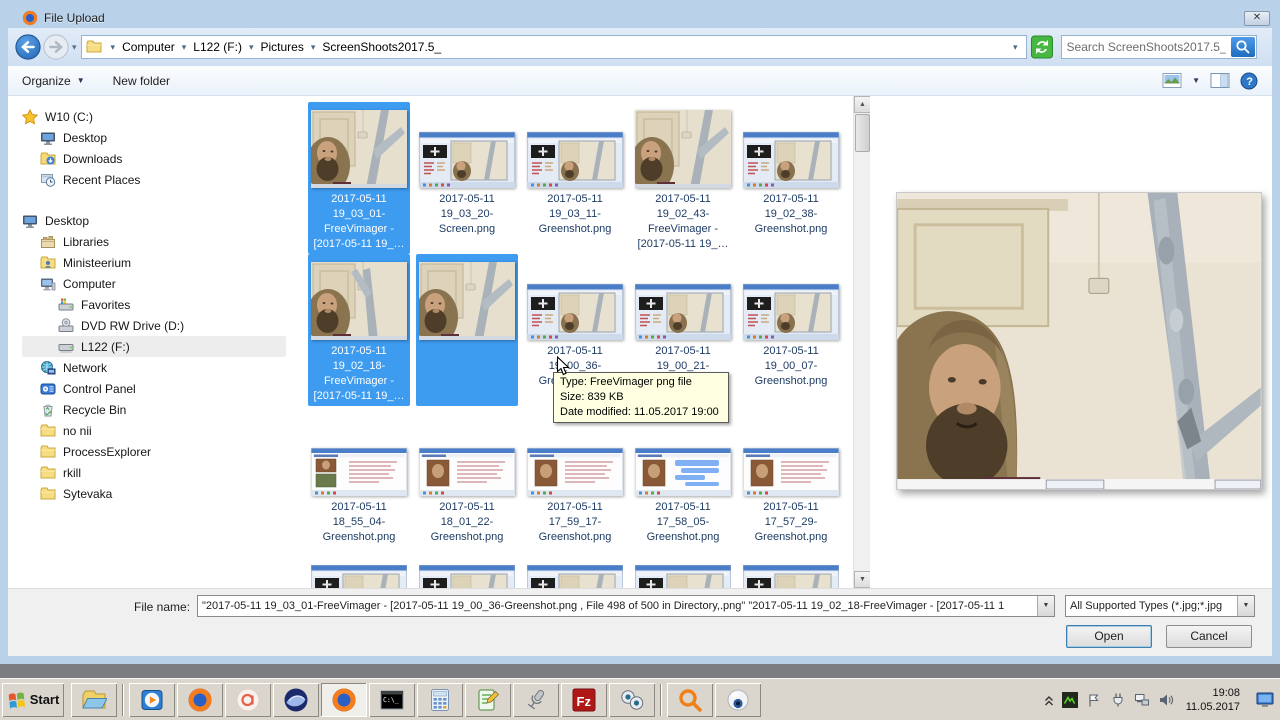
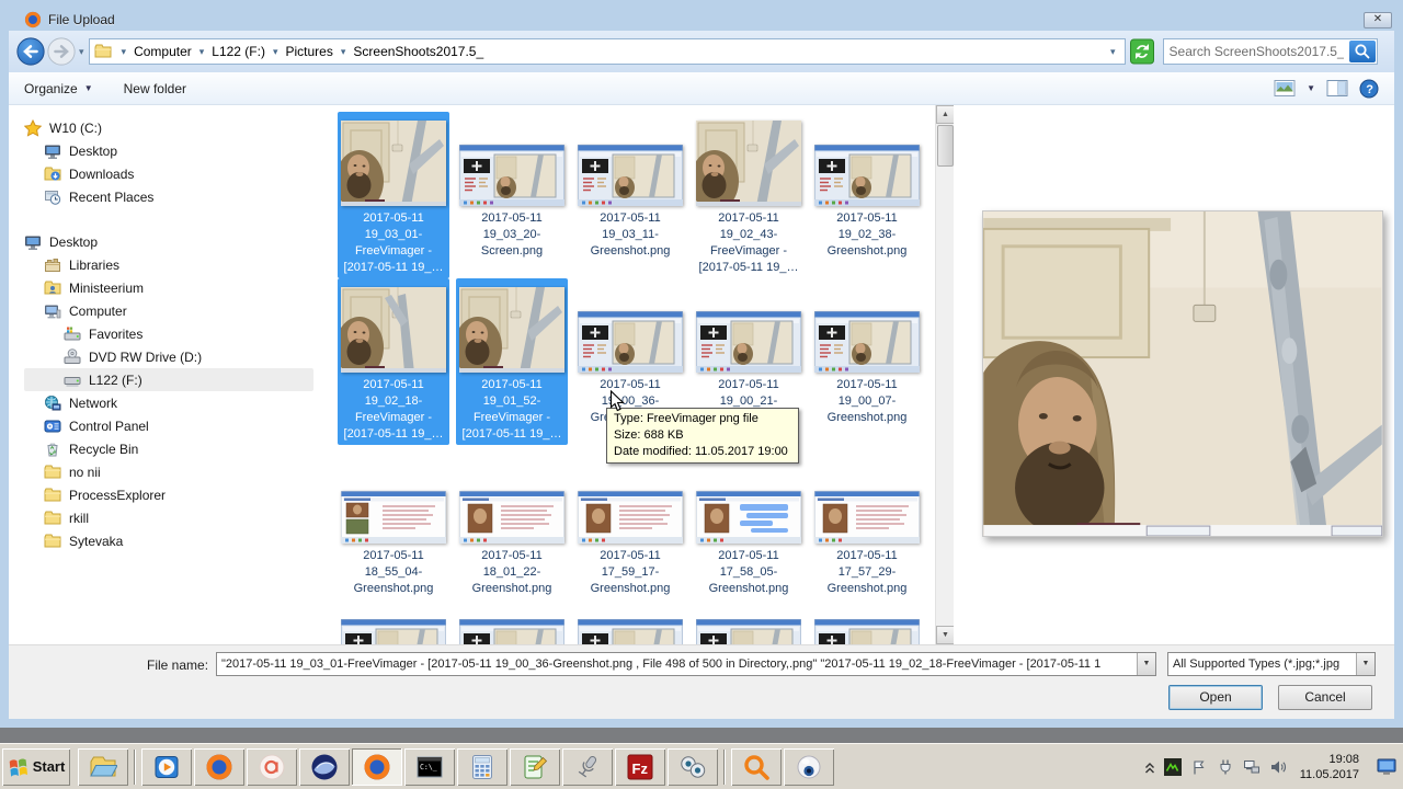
  File Upload
  ✕
  ▾
  ▾
  Computer
  ▾
  L122 (F:)
  ▾
  Pictures
  ▾
  ScreenShoots2017.5_
  ▾
  Search ScreenShoots2017.5_
  Organize
  ▼
  New folder
  ▼
  ?
  W10 (C:)
  Desktop
  Downloads
  Recent Places
  Desktop
  Libraries
  Ministeerium
  Computer
  Favorites
  DVD RW Drive (D:)
  L122 (F:)
  Network
  Control Panel
  Recycle Bin
  no nii
  ProcessExplorer
  rkill
  Sytevaka
  2017-05-11 19_03_01-FreeVimager - [2017-05-11 19_…
  2017-05-11 19_03_20-Screen.png
  2017-05-11 19_03_11-Greenshot.png
  2017-05-11 19_02_43-FreeVimager - [2017-05-11 19_…
  2017-05-11 19_02_38-Greenshot.png
  2017-05-11 19_02_18-FreeVimager - [2017-05-11 19_…
+ 2017-05-11 19_01_52-FreeVimager - [2017-05-11 19_…
  2017-05-11 19_00_07-Greenshot.png
  2017-05-11 18_55_04-Greenshot.png
  2017-05-11 18_01_22-Greenshot.png
  2017-05-11 17_59_17-Greenshot.png
  2017-05-11 17_58_05-Greenshot.png
  2017-05-11 17_57_29-Greenshot.png
  File name:
  "2017-05-11 19_03_01-FreeVimager - [2017-05-11 19_00_36-Greenshot.png , File 498 of 500 in Directory,.png" "2017-05-11 19_02_18-FreeVimager - [2017-05-11 1
  All Supported Types (*.jpg;*.jpg
  Open
  Cancel
  Start
  C:\_
  Fz
  19:08
  11.05.2017
  Type: FreeVimager png file
- Size: 839 KB
+ Size: 688 KB
  Date modified: 11.05.2017 19:00
